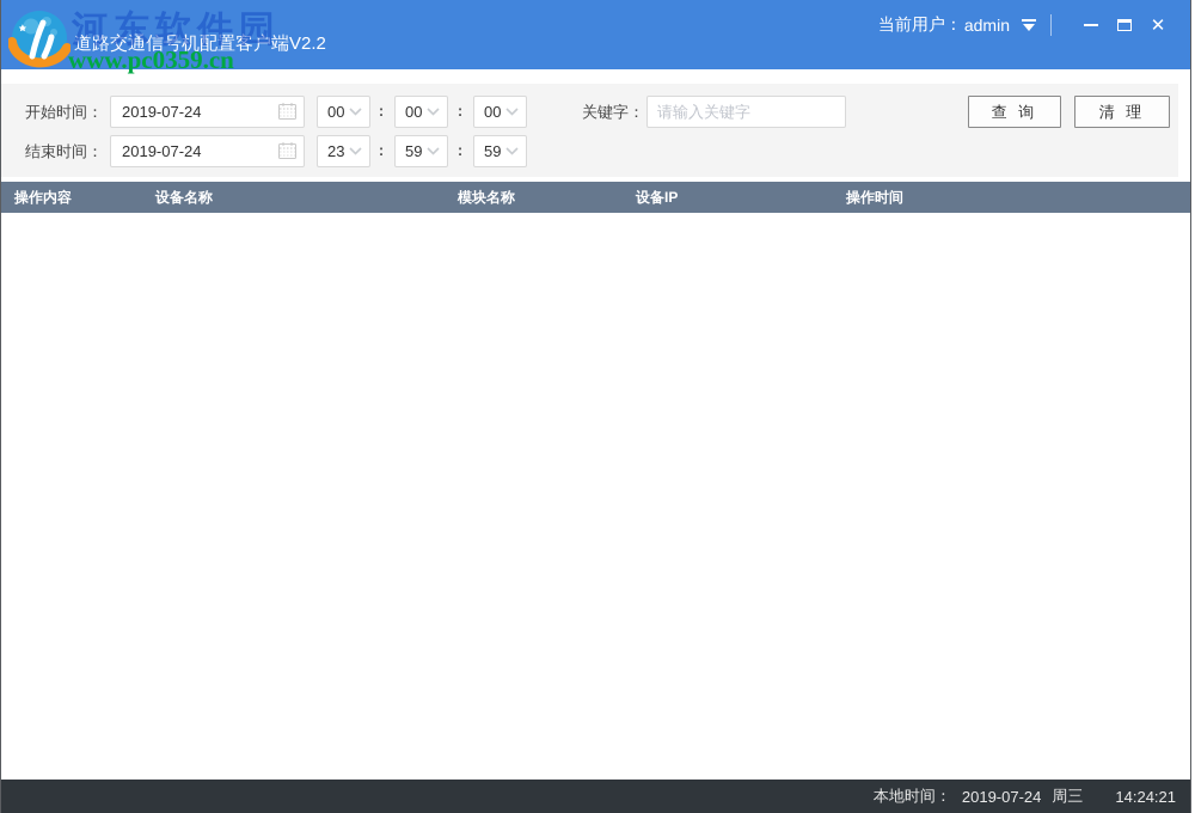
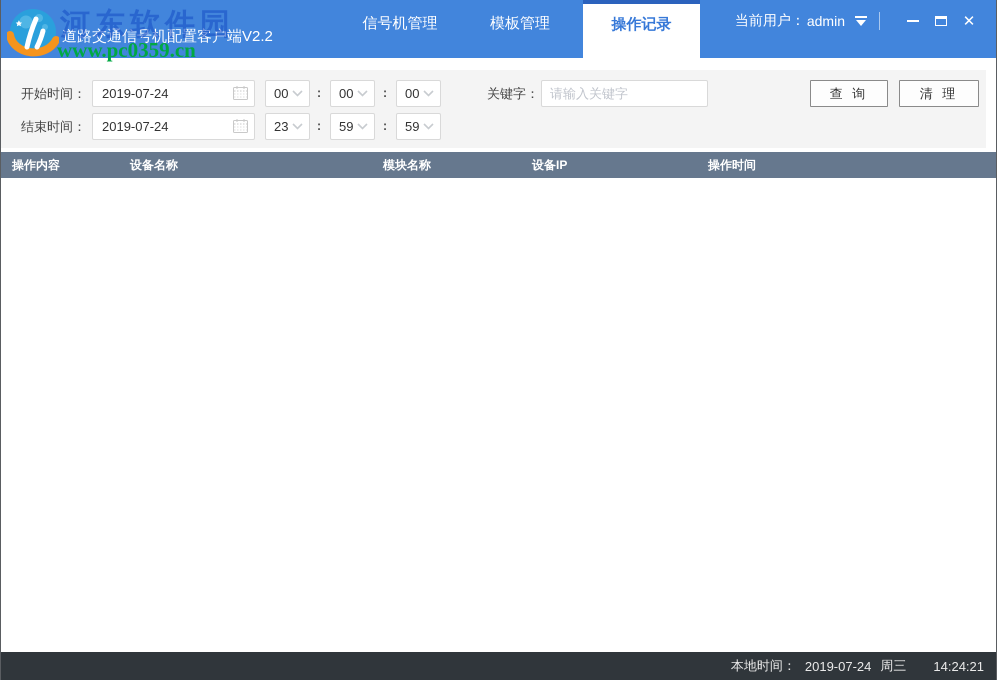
  河东软件园
  道路交通信号机配置客户端V2.2
  www.pc0359.cn
+ 信号机管理
+ 模板管理
+ 操作记录
  当前用户：
  admin
  ✕
  开始时间：
  2019-07-24
  00
  :
  00
  :
  00
  结束时间：
  2019-07-24
  23
  :
  59
  :
  59
  关键字：
  请输入关键字
  查 询
  清 理
  操作内容
  设备名称
  模块名称
  设备IP
  操作时间
  本地时间：
  2019-07-24
  周三
  14:24:21
